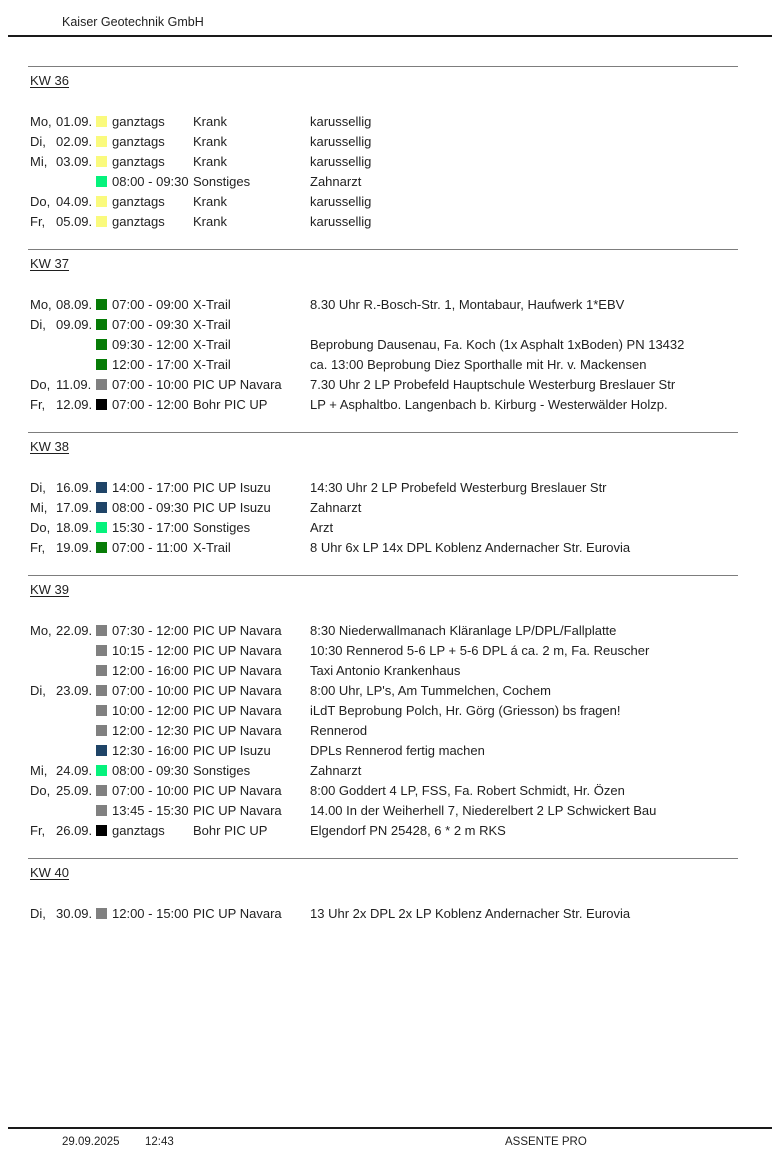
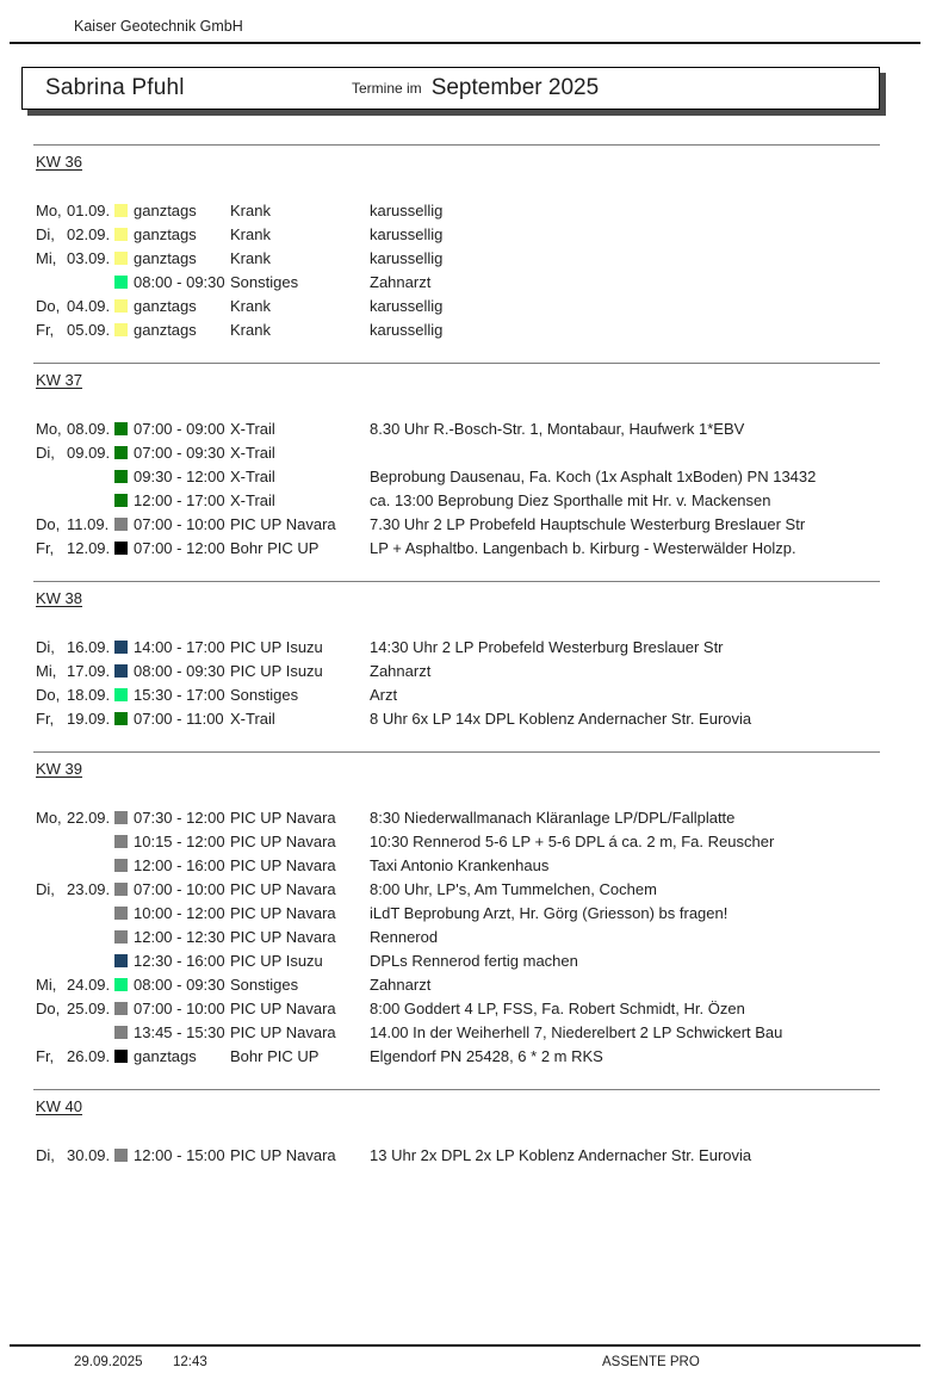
  Kaiser Geotechnik GmbH
+ Sabrina Pfuhl
+ Termine im
+ September 2025
  KW 36
  Mo,
  01.09.
  ganztags
  Krank
  karussellig
  Di,
  02.09.
  ganztags
  Krank
  karussellig
  Mi,
  03.09.
  ganztags
  Krank
  karussellig
  08:00 - 09:30
  Sonstiges
  Zahnarzt
  Do,
  04.09.
  ganztags
  Krank
  karussellig
  Fr,
  05.09.
  ganztags
  Krank
  karussellig
  KW 37
  Mo,
  08.09.
  07:00 - 09:00
  X-Trail
  8.30 Uhr R.-Bosch-Str. 1, Montabaur, Haufwerk 1*EBV
  Di,
  09.09.
  07:00 - 09:30
  X-Trail
  09:30 - 12:00
  X-Trail
  Beprobung Dausenau, Fa. Koch (1x Asphalt 1xBoden) PN 13432
  12:00 - 17:00
  X-Trail
  ca. 13:00 Beprobung Diez Sporthalle mit Hr. v. Mackensen
  Do,
  11.09.
  07:00 - 10:00
  PIC UP Navara
  7.30 Uhr 2 LP Probefeld Hauptschule Westerburg Breslauer Str
  Fr,
  12.09.
  07:00 - 12:00
  Bohr PIC UP
  LP + Asphaltbo. Langenbach b. Kirburg - Westerwälder Holzp.
  KW 38
  Di,
  16.09.
  14:00 - 17:00
  PIC UP Isuzu
  14:30 Uhr 2 LP Probefeld Westerburg Breslauer Str
  Mi,
  17.09.
  08:00 - 09:30
  PIC UP Isuzu
  Zahnarzt
  Do,
  18.09.
  15:30 - 17:00
  Sonstiges
  Arzt
  Fr,
  19.09.
  07:00 - 11:00
  X-Trail
  8 Uhr 6x LP 14x DPL Koblenz Andernacher Str. Eurovia
  KW 39
  Mo,
  22.09.
  07:30 - 12:00
  PIC UP Navara
  8:30 Niederwallmanach Kläranlage LP/DPL/Fallplatte
  10:15 - 12:00
  PIC UP Navara
  10:30 Rennerod 5-6 LP + 5-6 DPL á ca. 2 m, Fa. Reuscher
  12:00 - 16:00
  PIC UP Navara
  Taxi Antonio Krankenhaus
  Di,
  23.09.
  07:00 - 10:00
  PIC UP Navara
  8:00 Uhr, LP's, Am Tummelchen, Cochem
  10:00 - 12:00
  PIC UP Navara
- iLdT Beprobung Polch, Hr. Görg (Griesson) bs fragen!
+ iLdT Beprobung Arzt, Hr. Görg (Griesson) bs fragen!
  12:00 - 12:30
  PIC UP Navara
  Rennerod
  12:30 - 16:00
  PIC UP Isuzu
  DPLs Rennerod fertig machen
  Mi,
  24.09.
  08:00 - 09:30
  Sonstiges
  Zahnarzt
  Do,
  25.09.
  07:00 - 10:00
  PIC UP Navara
  8:00 Goddert 4 LP, FSS, Fa. Robert Schmidt, Hr. Özen
  13:45 - 15:30
  PIC UP Navara
  14.00 In der Weiherhell 7, Niederelbert 2 LP Schwickert Bau
  Fr,
  26.09.
  ganztags
  Bohr PIC UP
  Elgendorf PN 25428, 6 * 2 m RKS
  KW 40
  Di,
  30.09.
  12:00 - 15:00
  PIC UP Navara
  13 Uhr 2x DPL 2x LP Koblenz Andernacher Str. Eurovia
  29.09.2025 12:43
  ASSENTE PRO
